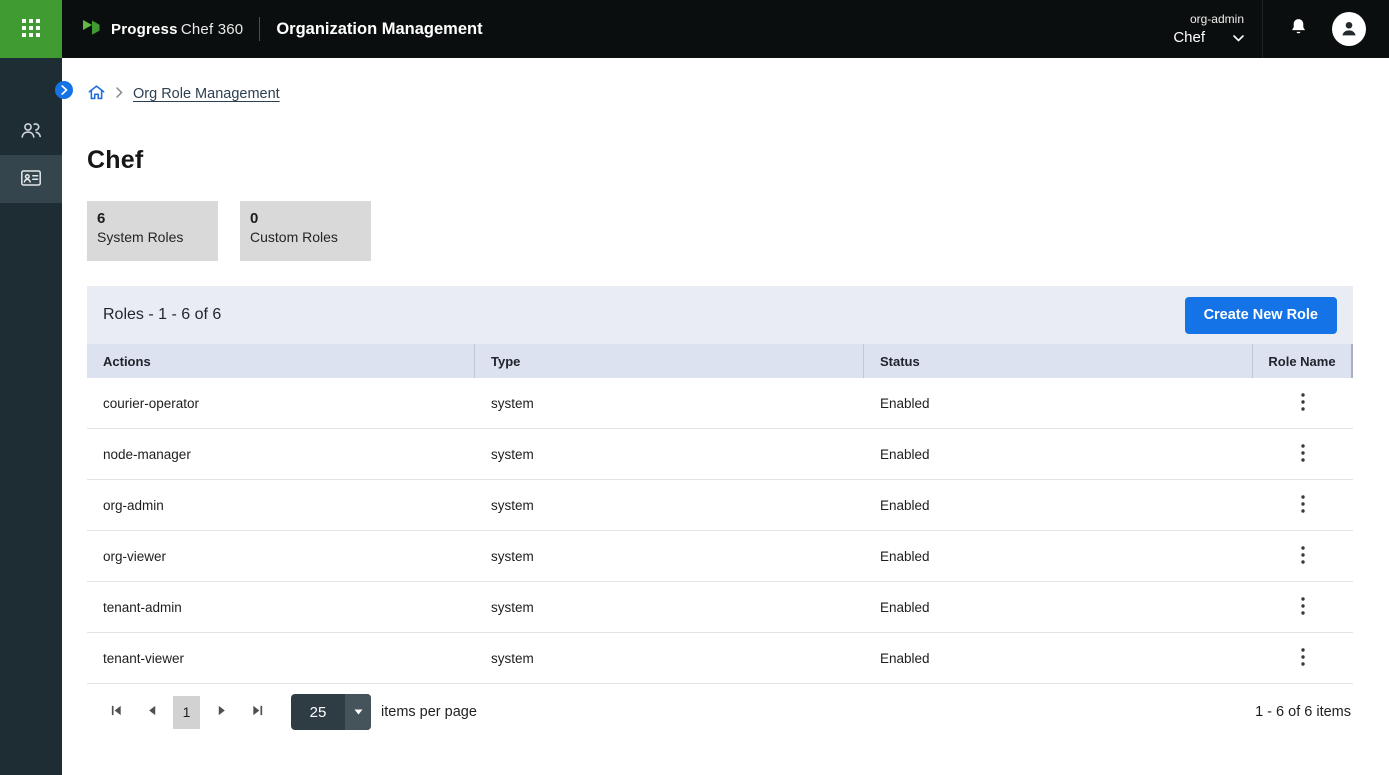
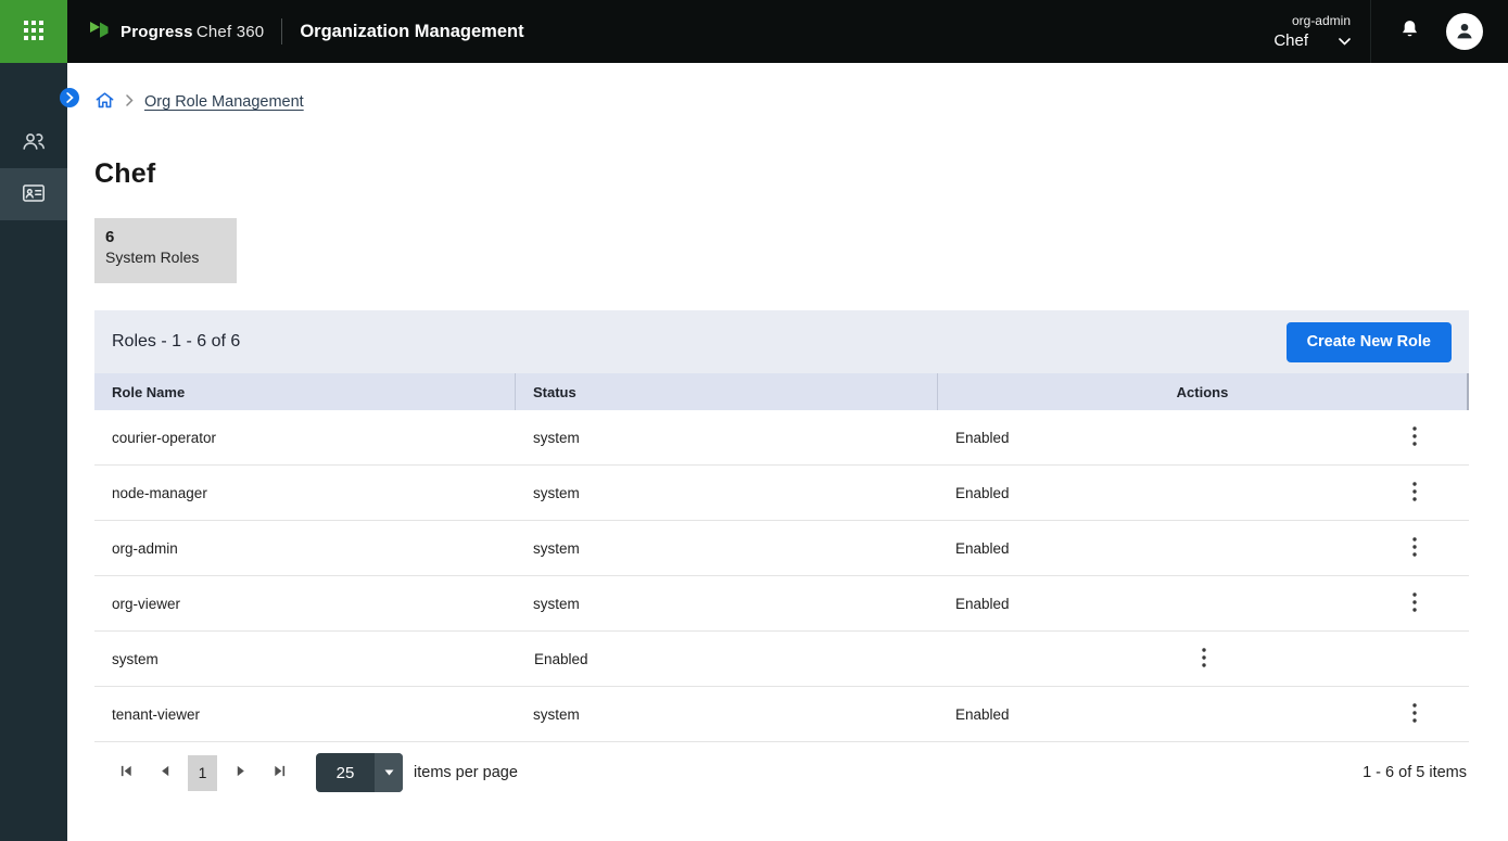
  Progress Chef 360
  Organization Management
  org-admin
  Chef
  Org Role Management
  Chef
  6
  System Roles
- 0
- Custom Roles
  Roles - 1 - 6 of 6
  Create New Role
- Actions
+ Role Name
- Type
  Status
- Role Name
+ Actions
  courier-operator
  system
  Enabled
  node-manager
  system
  Enabled
  org-admin
  system
  Enabled
  org-viewer
  system
  Enabled
- tenant-admin
  system
  Enabled
  tenant-viewer
  system
  Enabled
  1
  25
  items per page
- 1 - 6 of 6 items
+ 1 - 6 of 5 items
